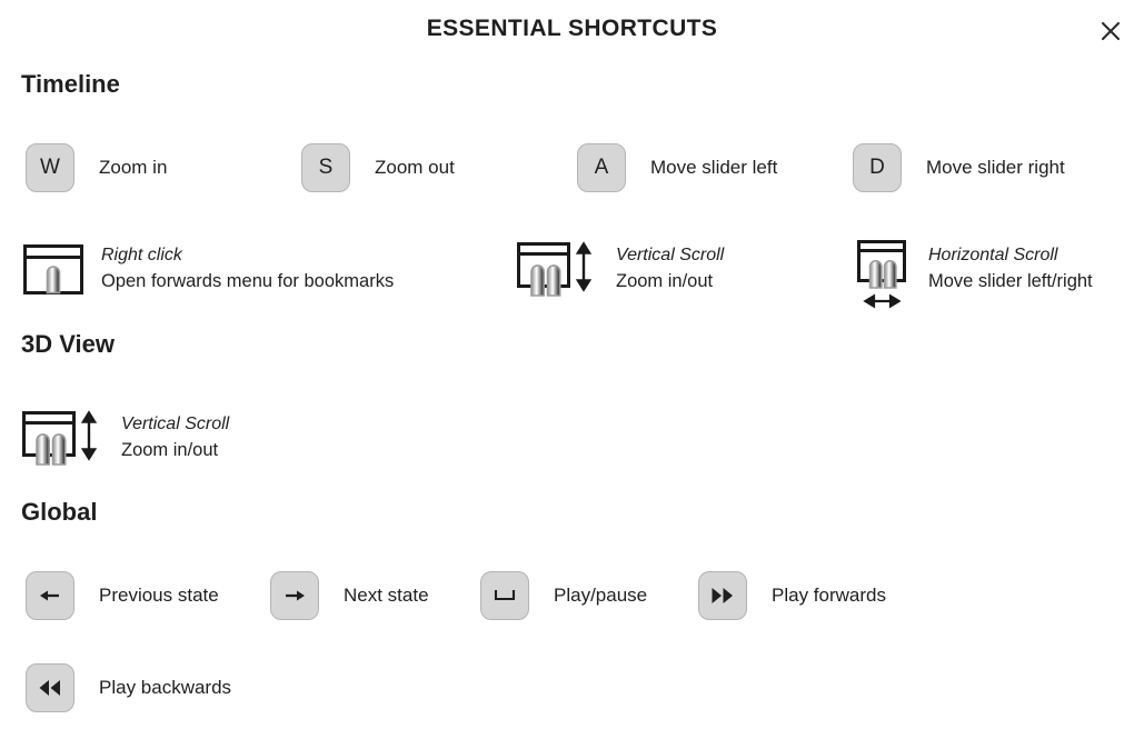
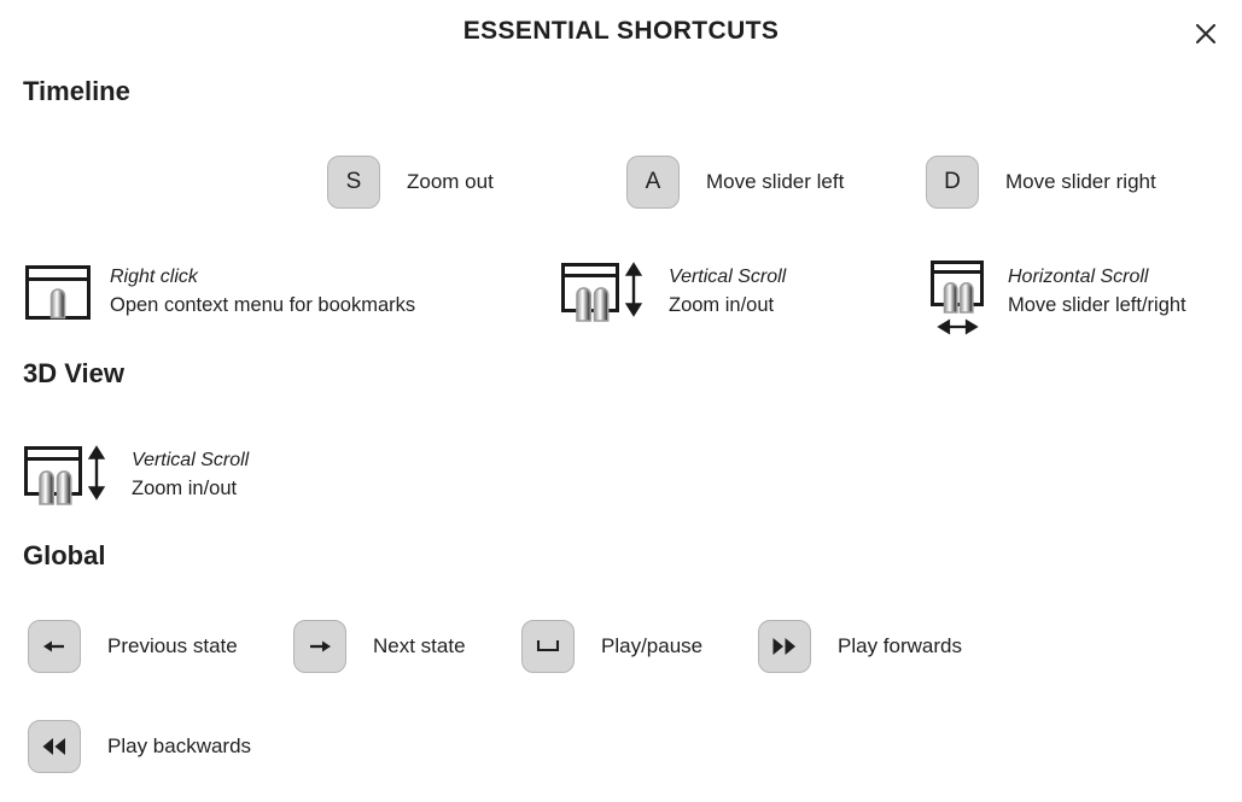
  ESSENTIAL SHORTCUTS
  Timeline
- W
- Zoom in
  S
  Zoom out
  A
  Move slider left
  D
  Move slider right
  Right click
- Open forwards menu for bookmarks
+ Open context menu for bookmarks
  Vertical Scroll
  Zoom in/out
  Horizontal Scroll
  Move slider left/right
  3D View
  Vertical Scroll
  Zoom in/out
  Global
  Previous state
  Next state
  Play/pause
  Play forwards
  Play backwards
